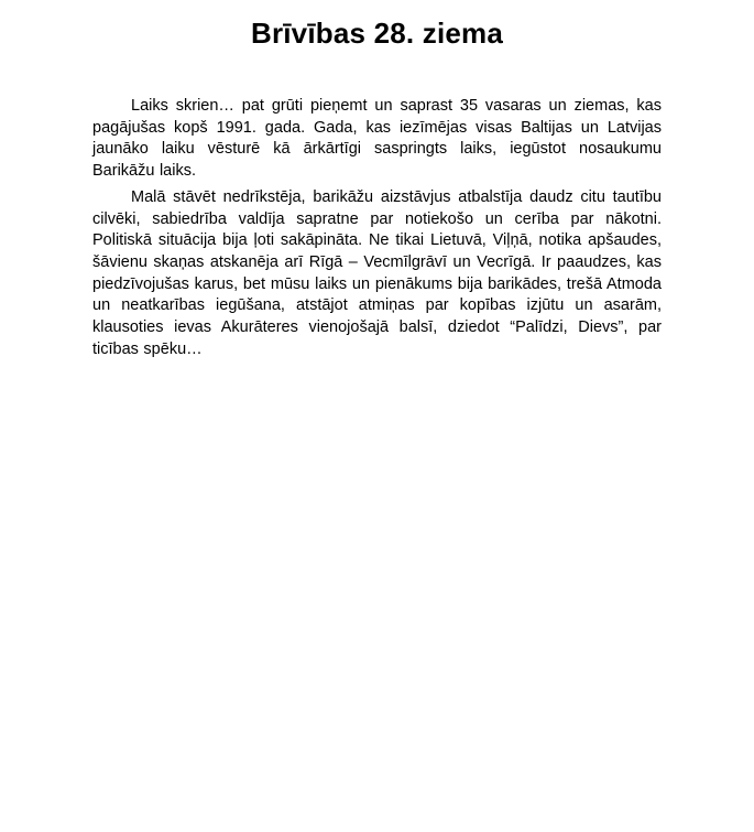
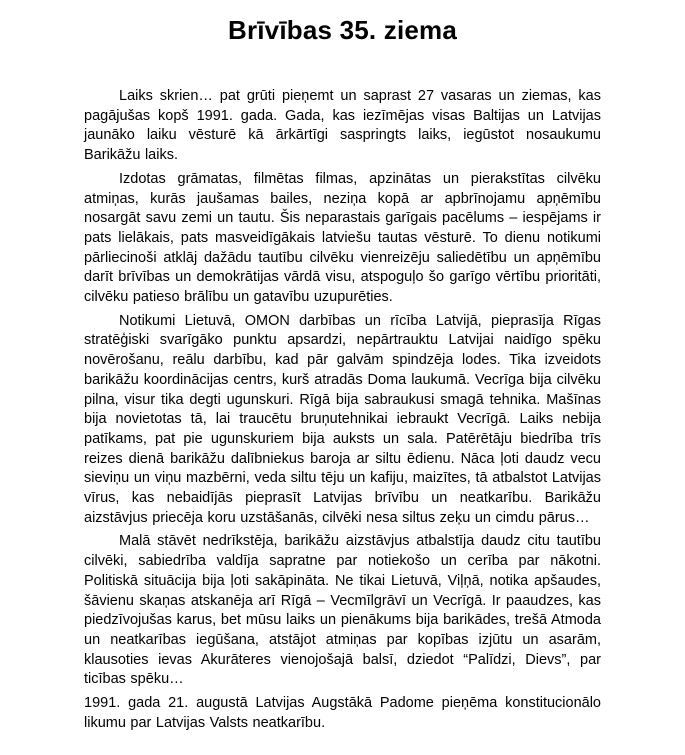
- Brīvības 28. ziema
+ Brīvības 35. ziema
- Laiks skrien… pat grūti pieņemt un saprast 35 vasaras un ziemas, kas pagājušas kopš 1991. gada. Gada, kas iezīmējas visas Baltijas un Latvijas jaunāko laiku vēsturē kā ārkārtīgi saspringts laiks, iegūstot nosaukumu Barikāžu laiks.
+ Laiks skrien… pat grūti pieņemt un saprast 27 vasaras un ziemas, kas pagājušas kopš 1991. gada. Gada, kas iezīmējas visas Baltijas un Latvijas jaunāko laiku vēsturē kā ārkārtīgi saspringts laiks, iegūstot nosaukumu Barikāžu laiks.
+ Izdotas grāmatas, filmētas filmas, apzinātas un pierakstītas cilvēku atmiņas, kurās jaušamas bailes, neziņa kopā ar apbrīnojamu apņēmību nosargāt savu zemi un tautu. Šis neparastais garīgais pacēlums – iespējams ir pats lielākais, pats masveidīgākais latviešu tautas vēsturē. To dienu notikumi pārliecinoši atklāj dažādu tautību cilvēku vienreizēju saliedētību un apņēmību darīt brīvības un demokrātijas vārdā visu, atspoguļo šo garīgo vērtību prioritāti, cilvēku patieso brālību un gatavību uzupurēties.
+ Notikumi Lietuvā, OMON darbības un rīcība Latvijā, pieprasīja Rīgas stratēģiski svarīgāko punktu apsardzi, nepārtrauktu Latvijai naidīgo spēku novērošanu, reālu darbību, kad pār galvām spindzēja lodes. Tika izveidots barikāžu koordinācijas centrs, kurš atradās Doma laukumā. Vecrīga bija cilvēku pilna, visur tika degti ugunskuri. Rīgā bija sabraukusi smagā tehnika. Mašīnas bija novietotas tā, lai traucētu bruņutehnikai iebraukt Vecrīgā. Laiks nebija patīkams, pat pie ugunskuriem bija auksts un sala. Patērētāju biedrība trīs reizes dienā barikāžu dalībniekus baroja ar siltu ēdienu. Nāca ļoti daudz vecu sieviņu un viņu mazbērni, veda siltu tēju un kafiju, maizītes, tā atbalstot Latvijas vīrus, kas nebaidījās pieprasīt Latvijas brīvību un neatkarību. Barikāžu aizstāvjus priecēja koru uzstāšanās, cilvēki nesa siltus zeķu un cimdu pārus…
  Malā stāvēt nedrīkstēja, barikāžu aizstāvjus atbalstīja daudz citu tautību cilvēki, sabiedrība valdīja sapratne par notiekošo un cerība par nākotni. Politiskā situācija bija ļoti sakāpināta. Ne tikai Lietuvā, Viļņā, notika apšaudes, šāvienu skaņas atskanēja arī Rīgā – Vecmīlgrāvī un Vecrīgā. Ir paaudzes, kas piedzīvojušas karus, bet mūsu laiks un pienākums bija barikādes, trešā Atmoda un neatkarības iegūšana, atstājot atmiņas par kopības izjūtu un asarām, klausoties ievas Akurāteres vienojošajā balsī, dziedot “Palīdzi, Dievs”, par ticības spēku…
+ 1991. gada 21. augustā Latvijas Augstākā Padome pieņēma konstitucionālo likumu par Latvijas Valsts neatkarību.
